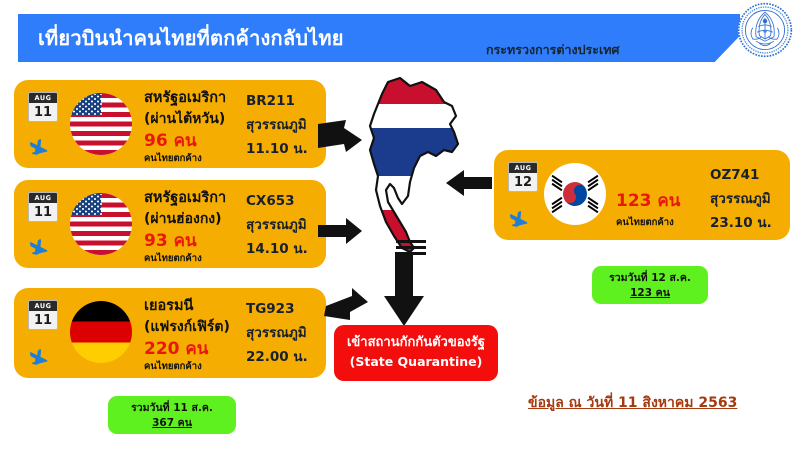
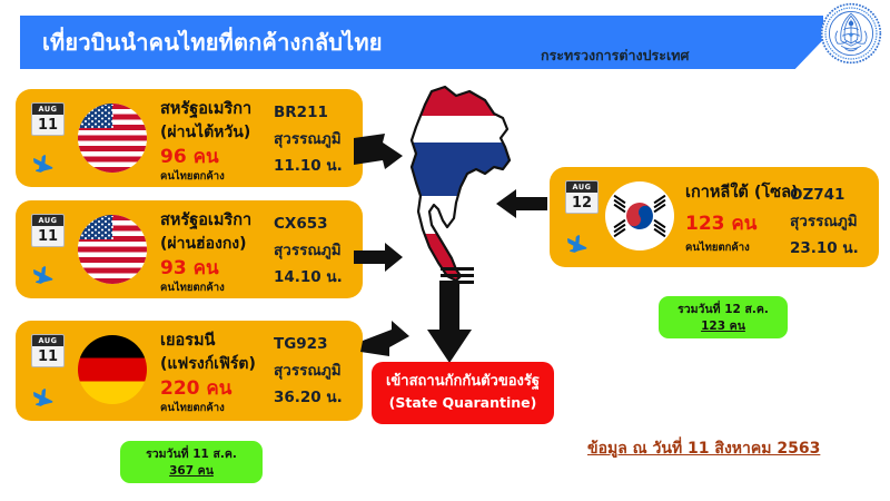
  เที่ยวบินนำคนไทยที่ตกค้างกลับไทย
  กระทรวงการต่างประเทศ
  AUG
  11
  สหรัฐอเมริกา
  (ผ่านไต้หวัน)
  96 คน
  คนไทยตกค้าง
  BR211
  สุวรรณภูมิ
  11.10 น.
  AUG
  11
  สหรัฐอเมริกา
  (ผ่านฮ่องกง)
  93 คน
  คนไทยตกค้าง
  CX653
  สุวรรณภูมิ
  14.10 น.
  AUG
  11
  เยอรมนี
  (แฟรงก์เฟิร์ต)
  220 คน
  คนไทยตกค้าง
  TG923
  สุวรรณภูมิ
- 22.00 น.
+ 36.20 น.
  AUG
  12
+ เกาหลีใต้ (โซล)
  123 คน
  คนไทยตกค้าง
  OZ741
  สุวรรณภูมิ
  23.10 น.
  เข้าสถานกักกันตัวของรัฐ
  (State Quarantine)
  รวมวันที่ 11 ส.ค.
  367 คน
  รวมวันที่ 12 ส.ค.
  123 คน
  ข้อมูล ณ วันที่ 11 สิงหาคม 2563
